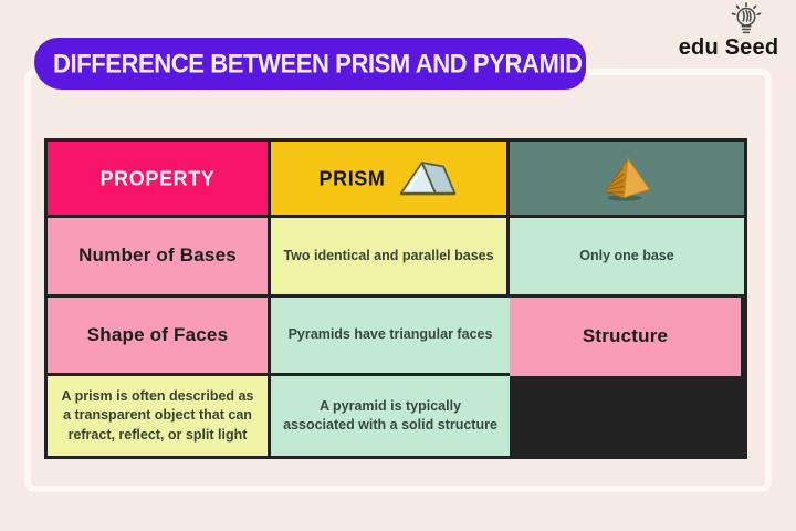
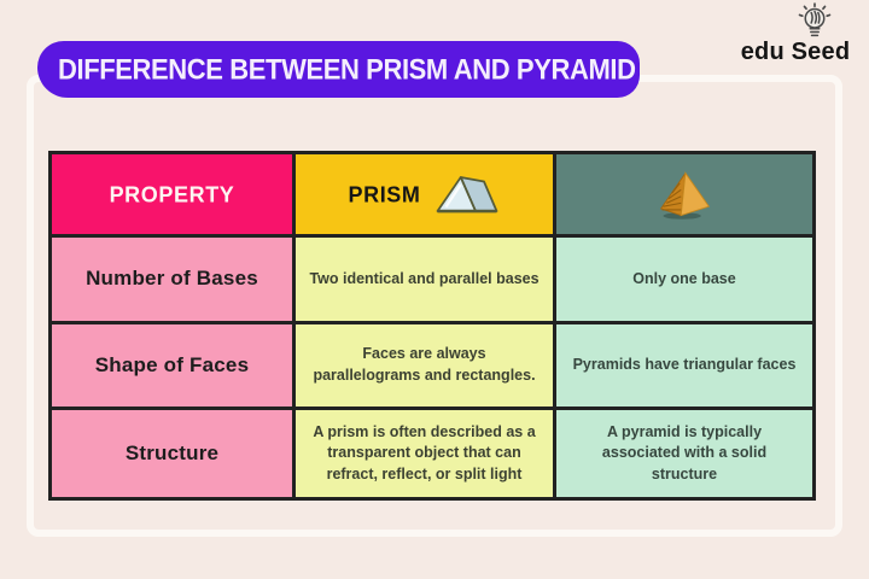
  DIFFERENCE BETWEEN PRISM AND PYRAMID
  edu Seed
  PROPERTY
  PRISM
  Number of Bases
  Two identical and parallel bases
  Only one base
  Shape of Faces
+ Faces are always parallelograms and rectangles.
  Pyramids have triangular faces
  Structure
  A prism is often described as a transparent object that can refract, reflect, or split light
  A pyramid is typically associated with a solid structure
